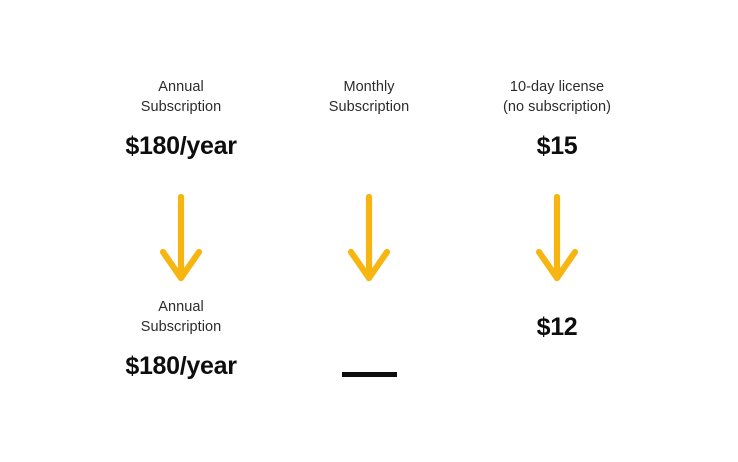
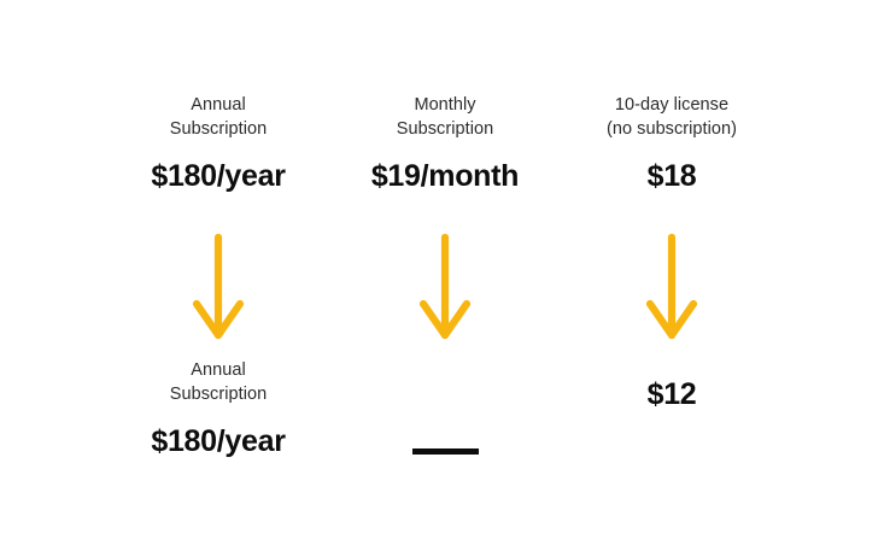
  Annual
  Subscription
  $180/year
  Monthly
  Subscription
+ $19/month
  10-day license
  (no subscription)
- $15
+ $18
  Annual
  Subscription
  $180/year
  $12
